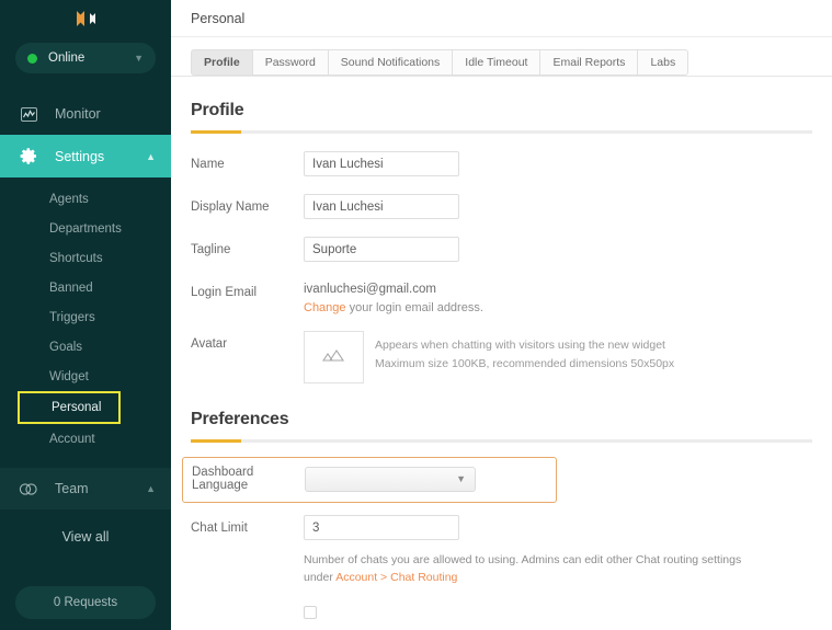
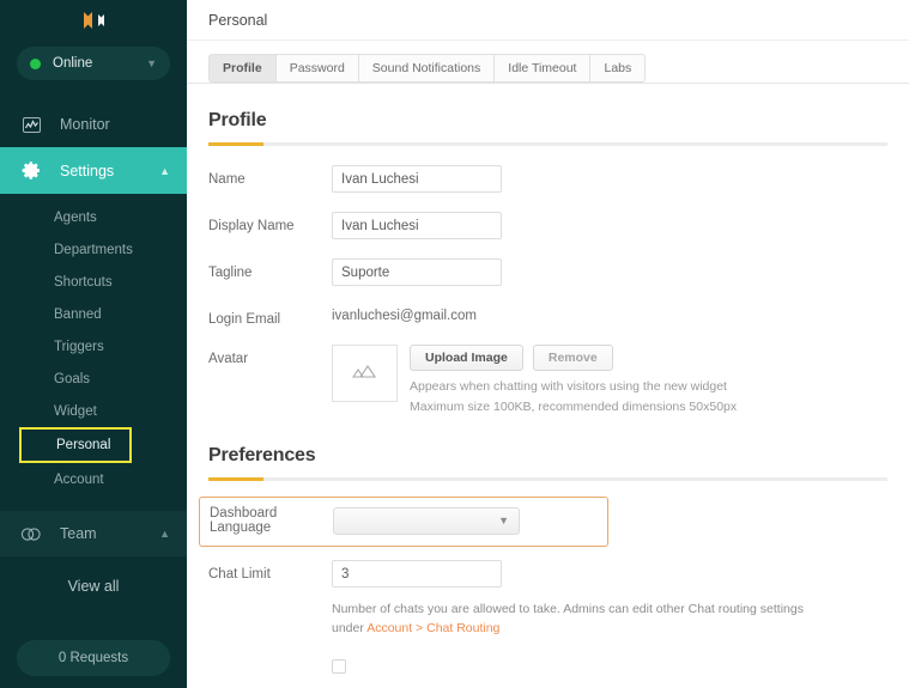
  Online
  ▼
  Monitor
  Settings
  ▲
  Agents
  Departments
  Shortcuts
  Banned
  Triggers
  Goals
  Widget
  Personal
  Account
  Team
  ▲
  View all
  0 Requests
  Personal
  Profile
  Password
  Sound Notifications
  Idle Timeout
- Email Reports
  Labs
  Profile
  Name
  Ivan Luchesi
  Display Name
  Ivan Luchesi
  Tagline
  Suporte
  Login Email
  ivanluchesi@gmail.com
- Change your login email address.
  Avatar
+ Upload Image
+ Remove
  Appears when chatting with visitors using the new widget
  Maximum size 100KB, recommended dimensions 50x50px
  Preferences
  Dashboard Language
  ▼
  Chat Limit
  3
- Number of chats you are allowed to using. Admins can edit other Chat routing settings under Account > Chat Routing
+ Number of chats you are allowed to take. Admins can edit other Chat routing settings under Account > Chat Routing
